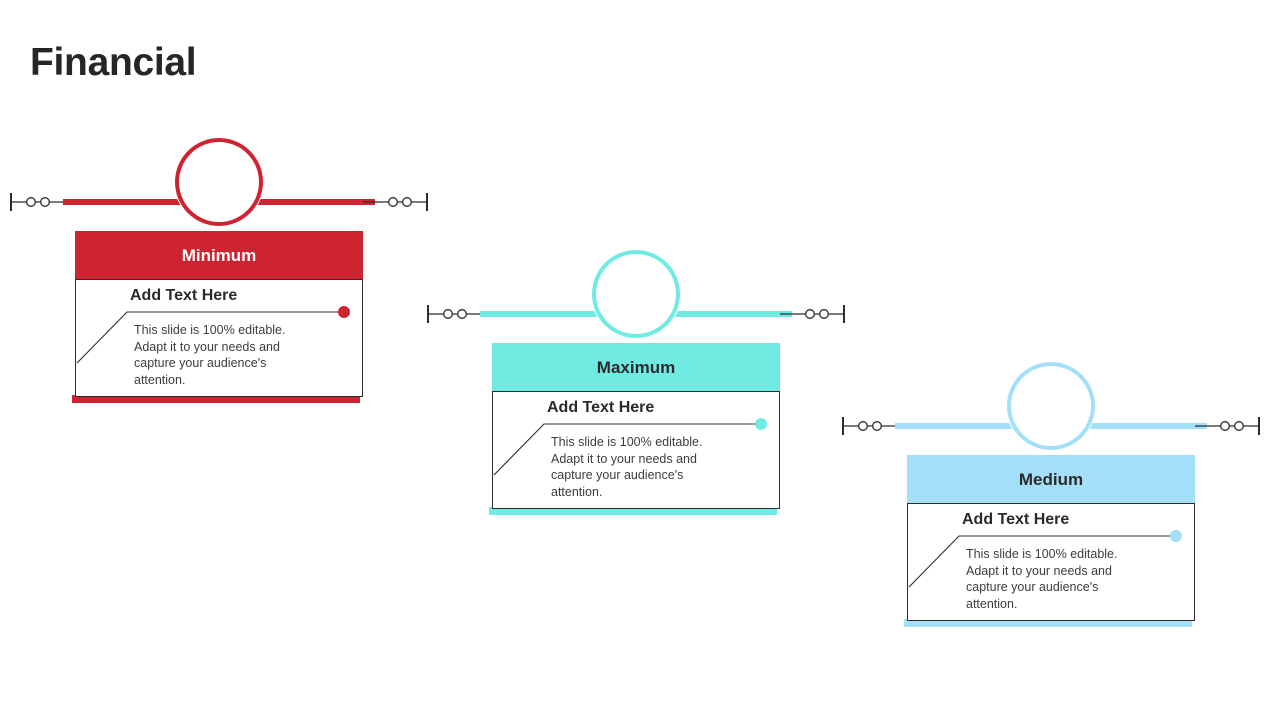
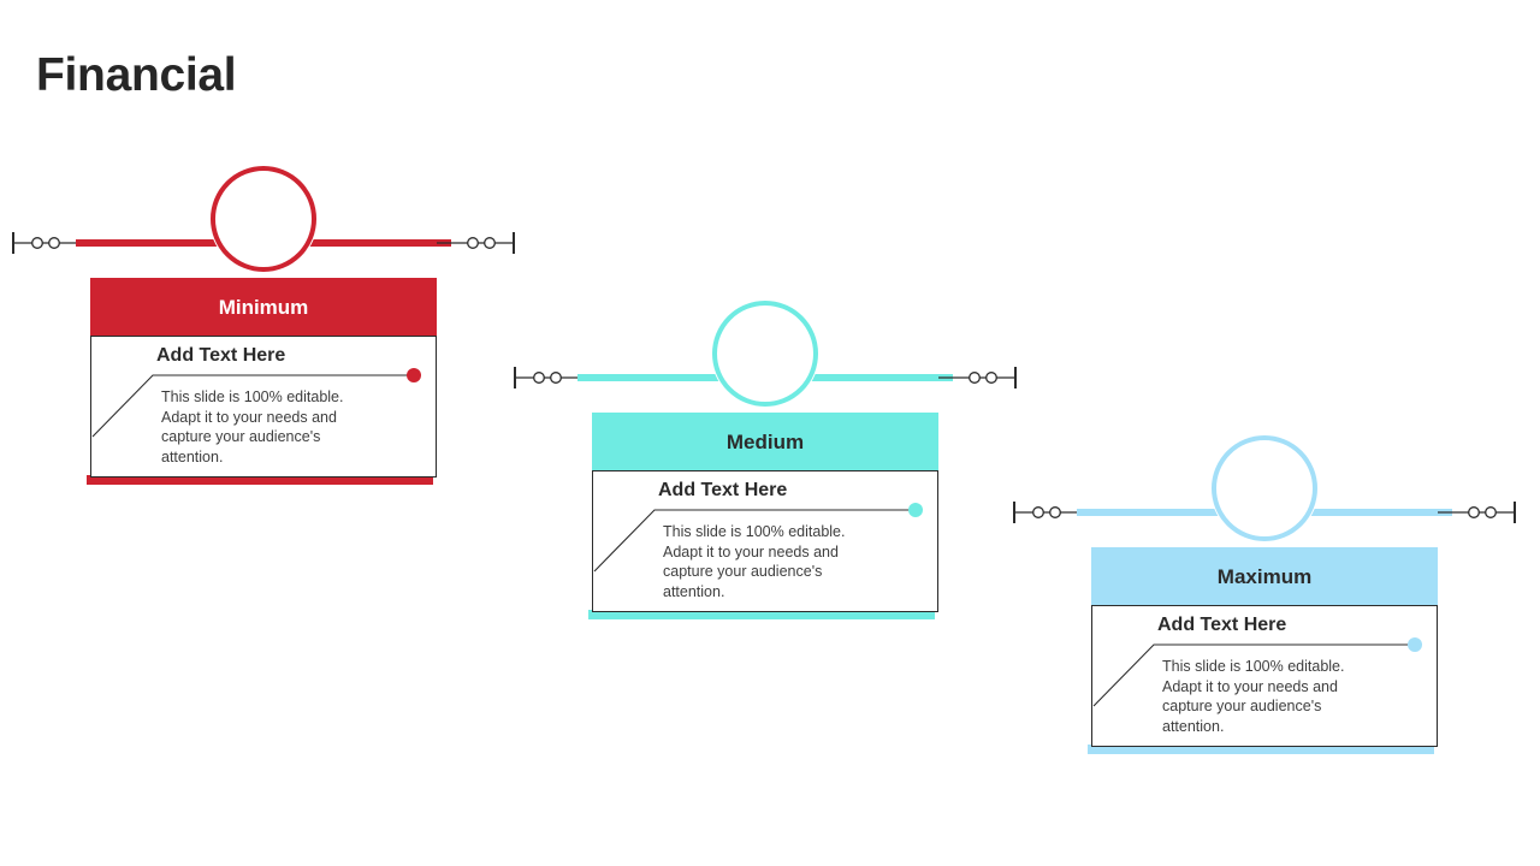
  Financial
  Minimum
  Add Text Here
  This slide is 100% editable. Adapt it to your needs and capture your audience's attention.
- Maximum
+ Medium
  Add Text Here
  This slide is 100% editable. Adapt it to your needs and capture your audience's attention.
- Medium
+ Maximum
  Add Text Here
  This slide is 100% editable. Adapt it to your needs and capture your audience's attention.
